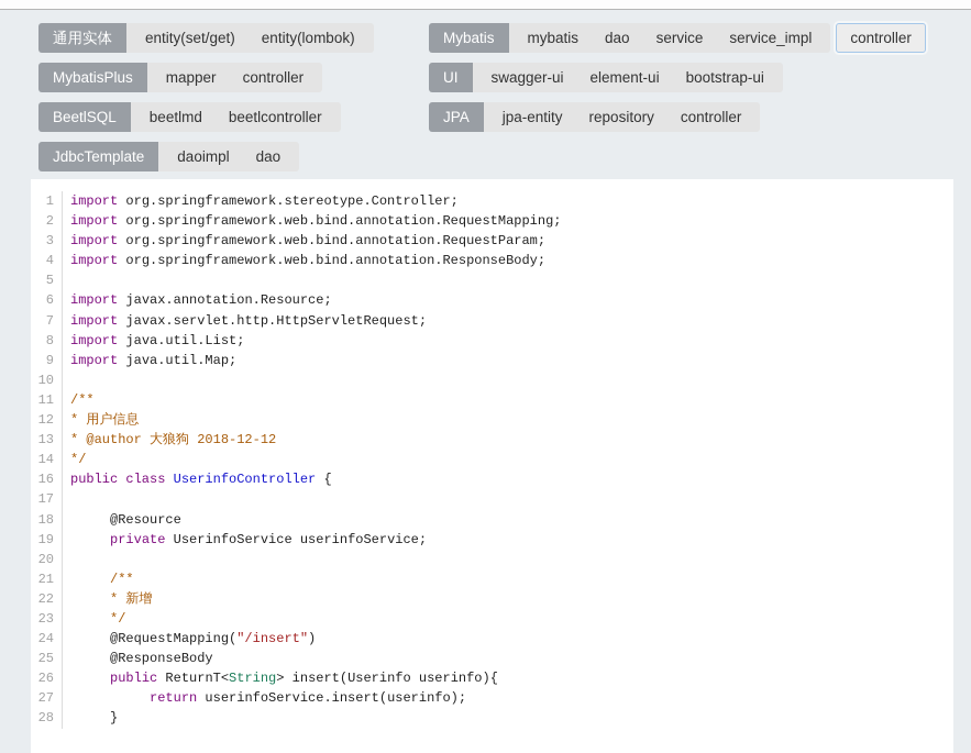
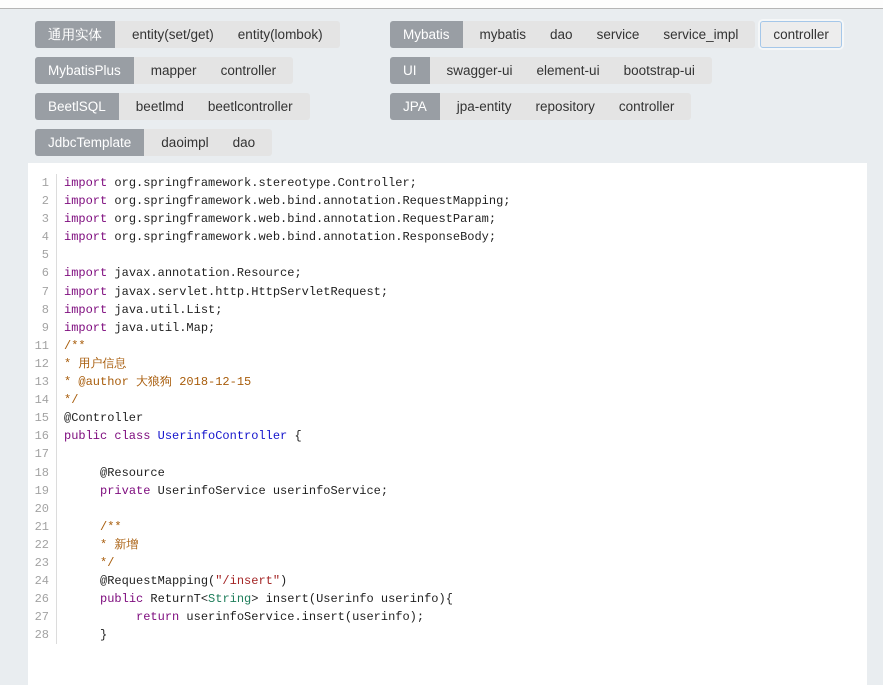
  通用实体
  entity(set/get)
  entity(lombok)
  MybatisPlus
  mapper
  controller
  BeetlSQL
  beetlmd
  beetlcontroller
  JdbcTemplate
  daoimpl
  dao
  Mybatis
  mybatis
  dao
  service
  service_impl
  controller
  UI
  swagger-ui
  element-ui
  bootstrap-ui
  JPA
  jpa-entity
  repository
  controller
  1
  import org.springframework.stereotype.Controller;
  2
  import org.springframework.web.bind.annotation.RequestMapping;
  3
  import org.springframework.web.bind.annotation.RequestParam;
  4
  import org.springframework.web.bind.annotation.ResponseBody;
  5
  6
  import javax.annotation.Resource;
  7
  import javax.servlet.http.HttpServletRequest;
  8
  import java.util.List;
  9
  import java.util.Map;
- 10
  11
  /**
  12
  * 用户信息
  13
- * @author 大狼狗 2018-12-12
+ * @author 大狼狗 2018-12-15
  14
  */
+ 15
+ @Controller
  16
  public class UserinfoController {
  17
  18
  @Resource
  19
  private UserinfoService userinfoService;
  20
  21
  /**
  22
  * 新增
  23
  */
  24
  @RequestMapping("/insert")
- 25
- @ResponseBody
  26
  public ReturnT<String> insert(Userinfo userinfo){
  27
  return userinfoService.insert(userinfo);
  28
  }
